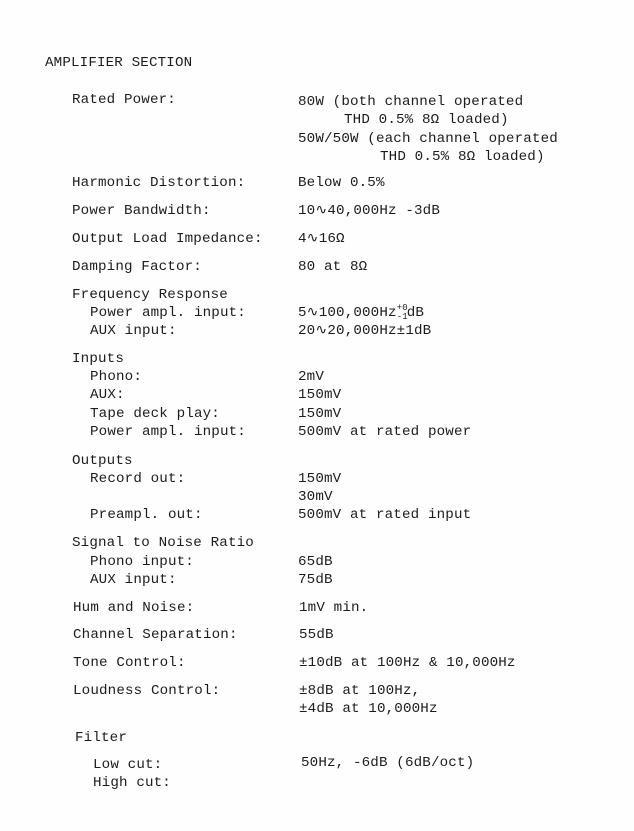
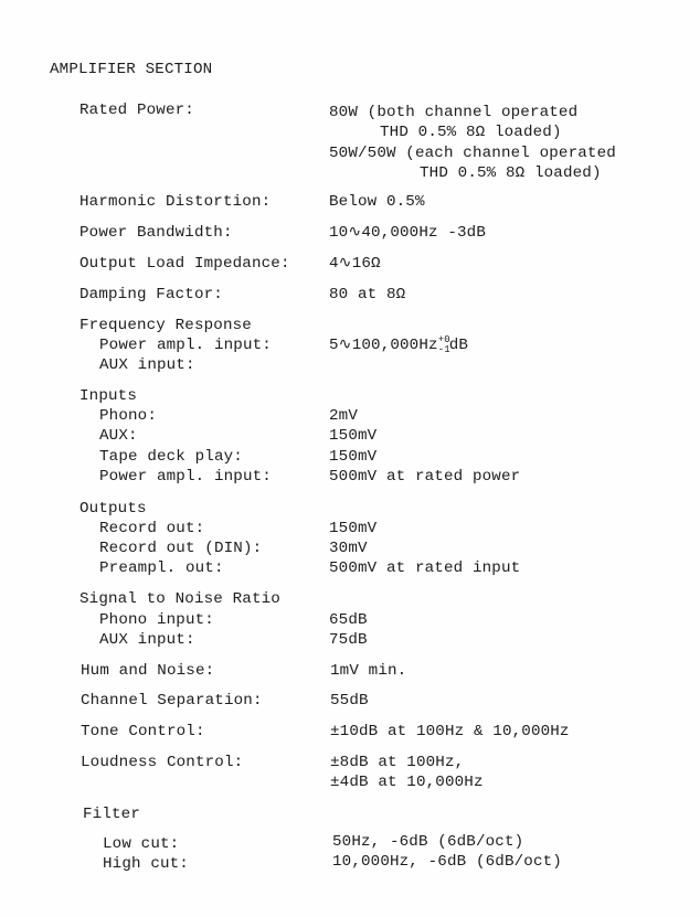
  AMPLIFIER SECTION
  Rated Power:
  80W (both channel operated
  THD 0.5% 8Ω loaded)
  50W/50W (each channel operated
  THD 0.5% 8Ω loaded)
  Harmonic Distortion:
  Below 0.5%
  Power Bandwidth:
  10∿40,000Hz -3dB
  Output Load Impedance:
  4∿16Ω
  Damping Factor:
  80 at 8Ω
  Frequency Response
  Power ampl. input:
  5∿100,000Hz
  +0
  -1
  dB
  AUX input:
- 20∿20,000Hz±1dB
  Inputs
  Phono:
  2mV
  AUX:
  150mV
  Tape deck play:
  150mV
  Power ampl. input:
  500mV at rated power
  Outputs
  Record out:
  150mV
+ Record out (DIN):
  30mV
  Preampl. out:
  500mV at rated input
  Signal to Noise Ratio
  Phono input:
  65dB
  AUX input:
  75dB
  Hum and Noise:
  1mV min.
  Channel Separation:
  55dB
  Tone Control:
  ±10dB at 100Hz & 10,000Hz
  Loudness Control:
  ±8dB at 100Hz,
  ±4dB at 10,000Hz
  Filter
  Low cut:
  50Hz, -6dB (6dB/oct)
  High cut:
+ 10,000Hz, -6dB (6dB/oct)
